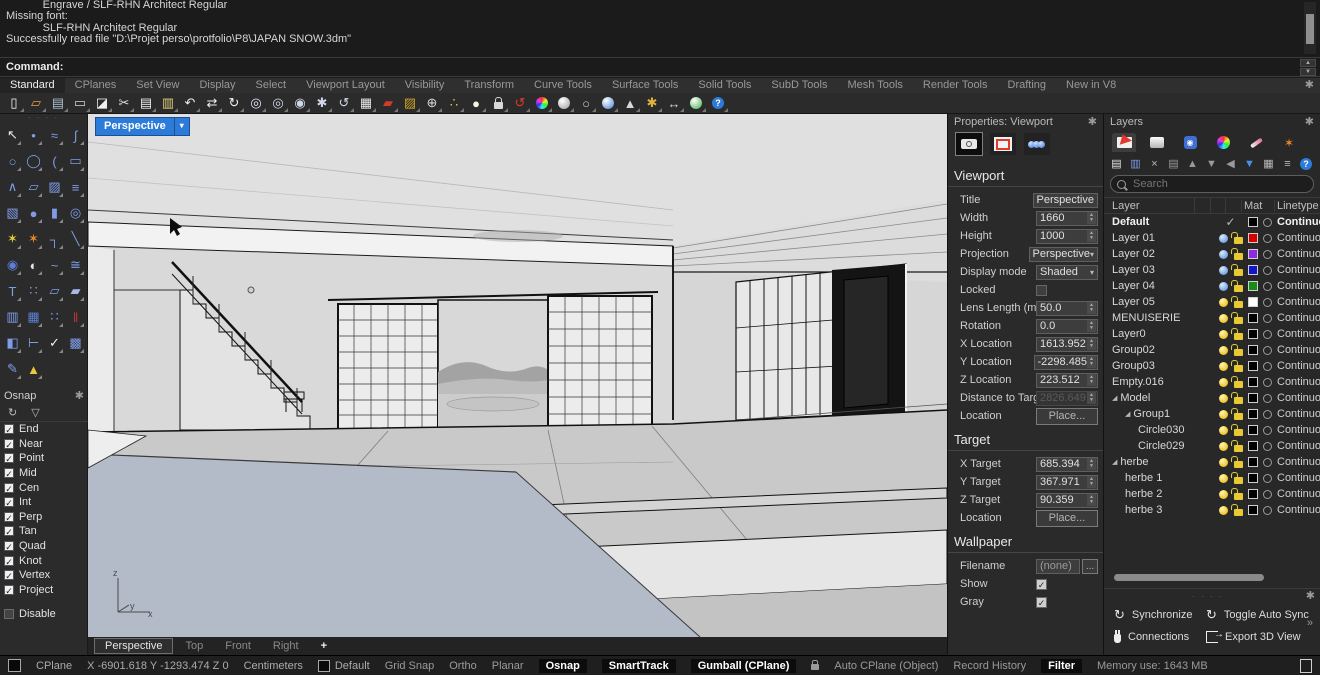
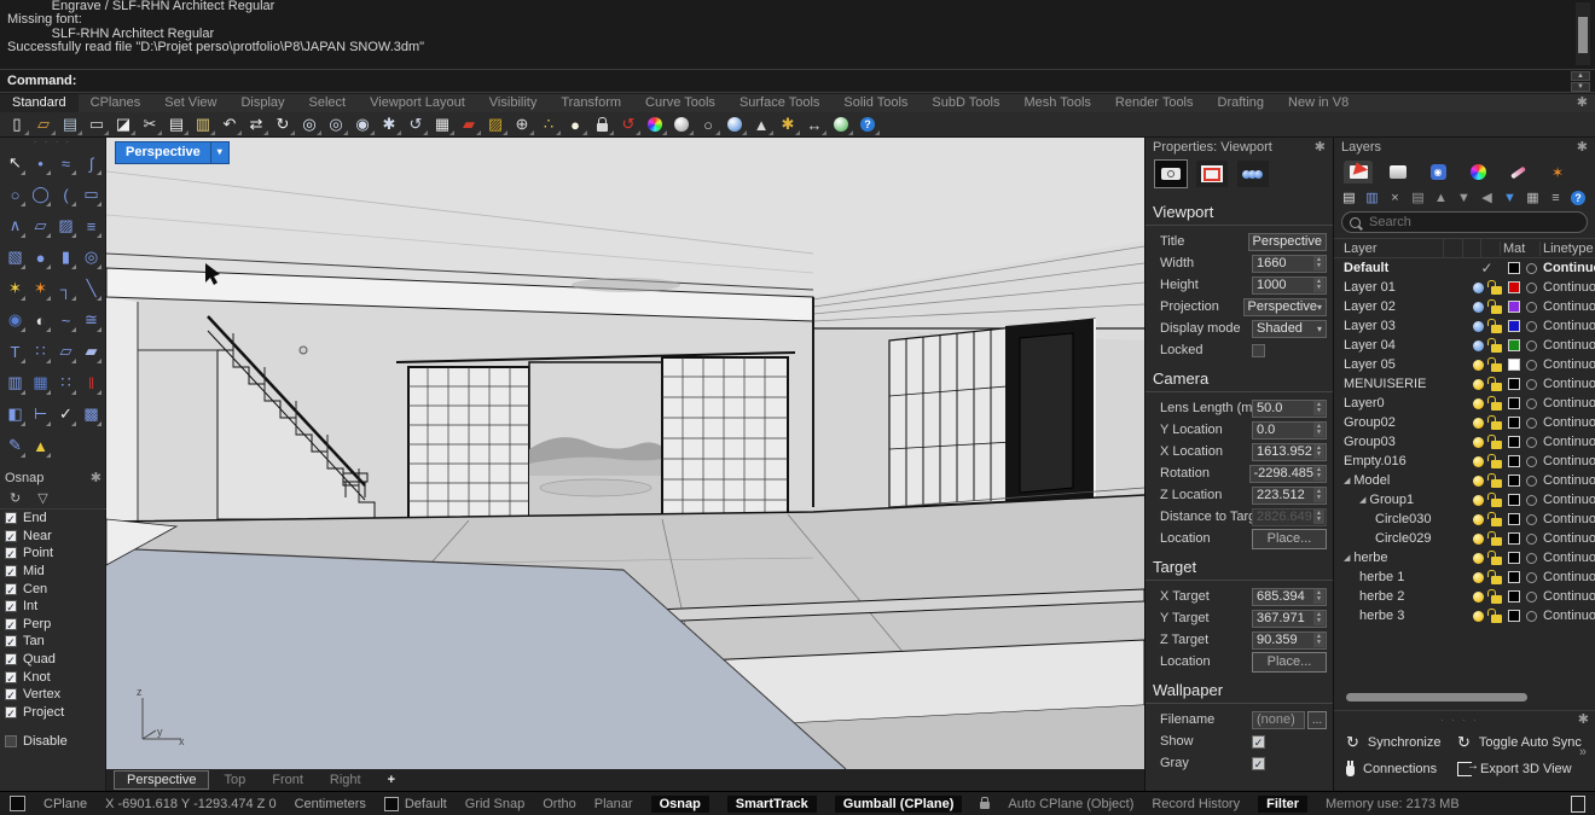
  Engrave / SLF-RHN Architect Regular
  Missing font:
  SLF-RHN Architect Regular
  Successfully read file "D:\Projet perso\protfolio\P8\JAPAN SNOW.3dm"
  Command:
  Standard
  CPlanes
  Set View
  Display
  Select
  Viewport Layout
  Visibility
  Transform
  Curve Tools
  Surface Tools
  Solid Tools
  SubD Tools
  Mesh Tools
  Render Tools
  Drafting
  New in V8
  ✱
  ▯
  ▱
  ▤
  ▭
  ◪
  ✂
  ▤
  ▥
  ↶
  ⇄
  ↻
  ◎
  ◎
  ◉
  ✱
  ↺
  ▦
  ▰
  ▨
  ⊕
  ∴
  ●
  ↺
  ○
  ▲
  ✱
  ↔
  ?
  · · · ·
  ↖
  •
  ≈
  ∫
  ○
  ◯
  (
  ▭
  ∧
  ▱
  ▨
  ≡
  ▧
  ●
  ▮
  ◎
  ✶
  ✶
  ┐
  ╲
  ◉
  ◐
  ~
  ≅
  T
  ∷
  ▱
  ▰
  ▥
  ▦
  ∷
  ‖
  ◧
  ⊢
  ✓
  ▩
  ✎
  ▲
  Osnap
  ✱
  ↻
  ▽
  ✓
  End
  ✓
  Near
  ✓
  Point
  ✓
  Mid
  ✓
  Cen
  ✓
  Int
  ✓
  Perp
  ✓
  Tan
  ✓
  Quad
  ✓
  Knot
  ✓
  Vertex
  ✓
  Project
  Disable
  z
  y
  x
  Perspective
  ▾
  Perspective
  Top
  Front
  Right
  +
  Properties: Viewport
  ✱
  Viewport
  Title
  Perspective
  Width
  1660
  Height
  1000
  Projection
  Perspective
  ▾
  Display mode
  Shaded
  ▾
  Locked
+ Camera
  Lens Length (m
  50.0
- Rotation
+ Y Location
  0.0
  X Location
  1613.952
- Y Location
+ Rotation
  -2298.485
  Z Location
  223.512
  Distance to Tar
  2826.649
  Location
  Place...
  Target
  X Target
  685.394
  Y Target
  367.971
  Z Target
  90.359
  Location
  Place...
  Wallpaper
  Filename
  (none)
  ...
  Show
  ✓
  Gray
  ✓
  Layers
  ✱
  ◉
  ✶
  ▤
  ▥
  ×
  ▤
  ▲
  ▼
  ◀
  ▼
  ▦
  ≡
  ?
  Search
  Layer
  Mat
  Linetype
  Default
  ✓
  Continu
  Layer 01
  Continuo
  Layer 02
  Continuo
  Layer 03
  Continuo
  Layer 04
  Continuo
  Layer 05
  Continuo
  MENUISERIE
  Continuo
  Layer0
  Continuo
  Group02
  Continuo
  Group03
  Continuo
  Empty.016
  Continuo
  Model
  Continuo
  Group1
  Continuo
  Circle030
  Continuo
  Circle029
  Continuo
  herbe
  Continuo
  herbe 1
  Continuo
  herbe 2
  Continuo
  herbe 3
  Continuo
  · · · ·
  ✱
  ↻
  Synchronize
  ↻
  Toggle Auto Sync
  Connections
  Export 3D View
  »
  CPlane
  X -6901.618 Y -1293.474 Z 0
  Centimeters
  Default
  Grid Snap
  Ortho
  Planar
  Osnap
  SmartTrack
  Gumball (CPlane)
  Auto CPlane (Object)
  Record History
  Filter
- Memory use: 1643 MB
+ Memory use: 2173 MB
